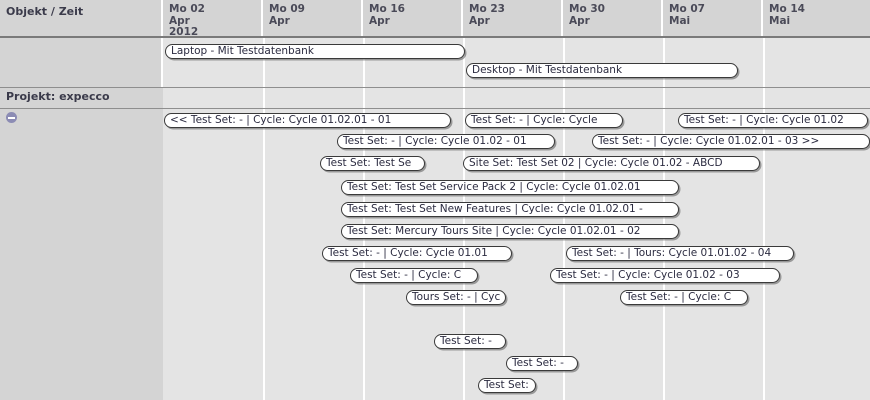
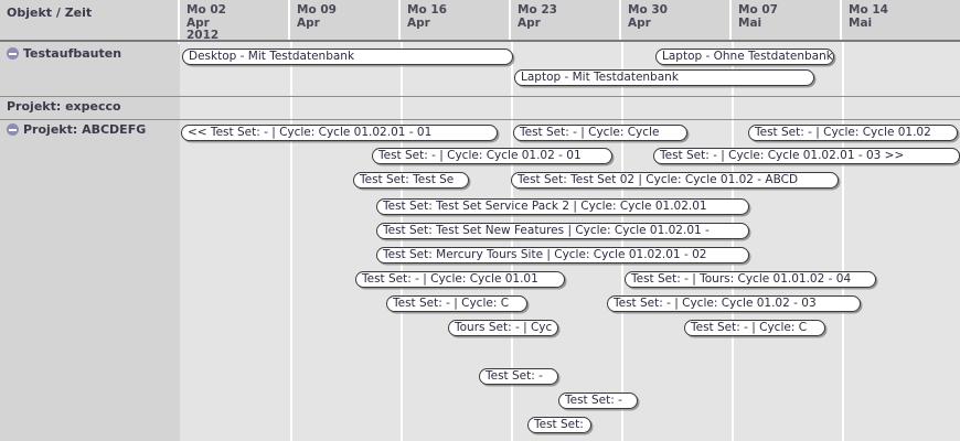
  Objekt / Zeit
  Mo 02
  Apr
  2012
  Mo 09
  Apr
  Mo 16
  Apr
  Mo 23
  Apr
  Mo 30
  Apr
  Mo 07
  Mai
  Mo 14
  Mai
+ Testaufbauten
  Projekt: expecco
+ Projekt: ABCDEFG
- Laptop - Mit Testdatenbank
+ Desktop - Mit Testdatenbank
+ Laptop - Ohne Testdatenbank
- Desktop - Mit Testdatenbank
+ Laptop - Mit Testdatenbank
  << Test Set: - | Cycle: Cycle 01.02.01 - 01
  Test Set: - | Cycle: Cycle
  Test Set: - | Cycle: Cycle 01.02
  Test Set: - | Cycle: Cycle 01.02 - 01
  Test Set: - | Cycle: Cycle 01.02.01 - 03 >>
  Test Set: Test Se
- Site Set: Test Set 02 | Cycle: Cycle 01.02 - ABCD
+ Test Set: Test Set 02 | Cycle: Cycle 01.02 - ABCD
  Test Set: Test Set Service Pack 2 | Cycle: Cycle 01.02.01
  Test Set: Test Set New Features | Cycle: Cycle 01.02.01 -
  Test Set: Mercury Tours Site | Cycle: Cycle 01.02.01 - 02
  Test Set: - | Cycle: Cycle 01.01
  Test Set: - | Tours: Cycle 01.01.02 - 04
  Test Set: - | Cycle: C
  Test Set: - | Cycle: Cycle 01.02 - 03
  Tours Set: - | Cyc
  Test Set: - | Cycle: C
  Test Set: -
  Test Set: -
  Test Set:
